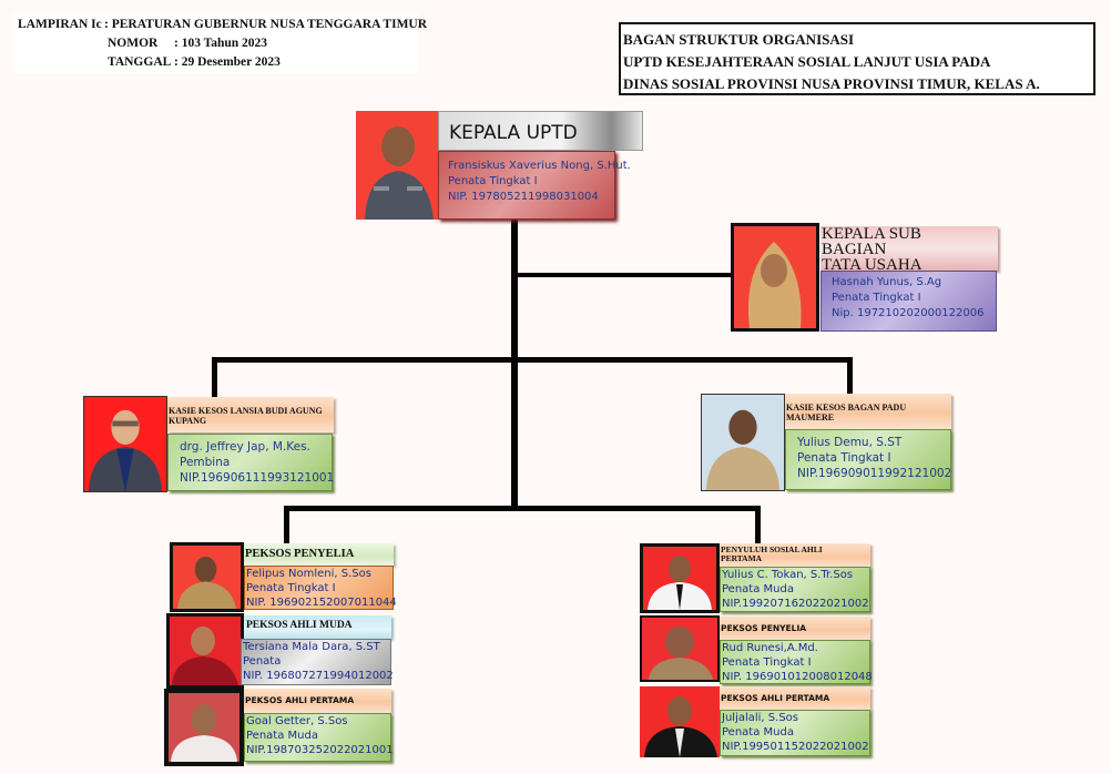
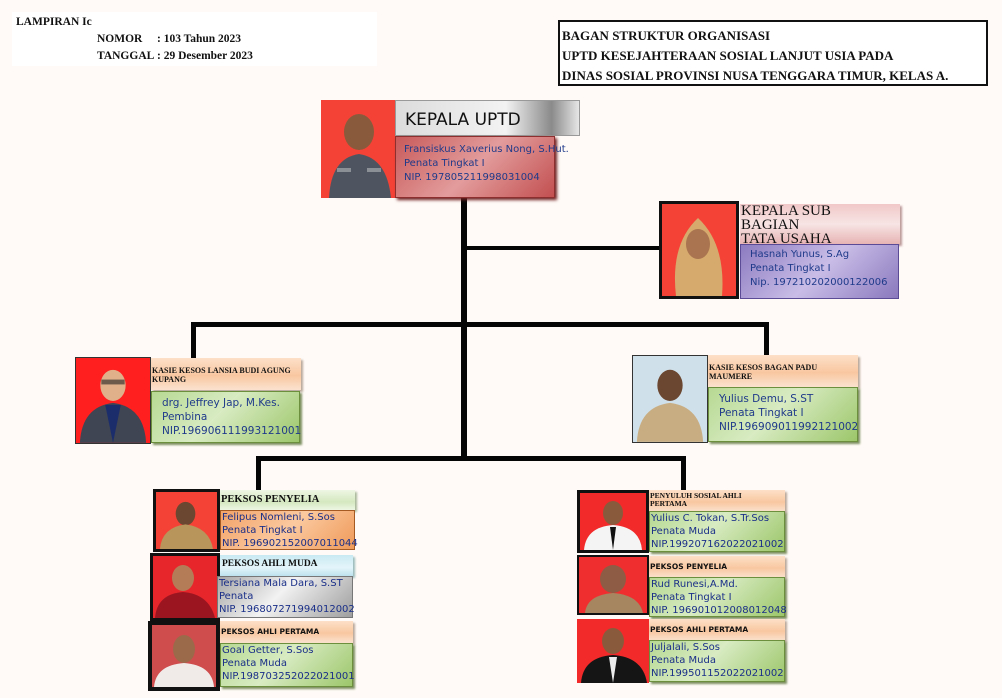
  LAMPIRAN Ic
- : PERATURAN GUBERNUR NUSA TENGGARA TIMUR
  NOMOR
  : 103 Tahun 2023
  TANGGAL
  : 29 Desember 2023
  BAGAN STRUKTUR ORGANISASI
  UPTD KESEJAHTERAAN SOSIAL LANJUT USIA PADA
- DINAS SOSIAL PROVINSI NUSA PROVINSI TIMUR, KELAS A.
+ DINAS SOSIAL PROVINSI NUSA TENGGARA TIMUR, KELAS A.
  KEPALA UPTD
  Fransiskus Xaverius Nong, S.Hut.
  Penata Tingkat I
  NIP. 197805211998031004
  KEPALA SUB
  BAGIAN
  TATA USAHA
  Hasnah Yunus, S.Ag
  Penata Tingkat I
  Nip. 197210202000122006
  KASIE KESOS LANSIA BUDI AGUNG KUPANG
  drg. Jeffrey Jap, M.Kes.
  Pembina
  NIP.196906111993121001
  KASIE KESOS BAGAN PADU MAUMERE
  Yulius Demu, S.ST
  Penata Tingkat I
  NIP.196909011992121002
  PEKSOS PENYELIA
  Felipus Nomleni, S.Sos
  Penata Tingkat I
  NIP. 196902152007011044
  PEKSOS AHLI MUDA
  Tersiana Mala Dara, S.ST
  Penata
  NIP. 196807271994012002
  PEKSOS AHLI PERTAMA
  Goal Getter, S.Sos
  Penata Muda
  NIP.198703252022021001
  PENYULUH SOSIAL AHLI PERTAMA
  Yulius C. Tokan, S.Tr.Sos
  Penata Muda
  NIP.199207162022021002
  PEKSOS PENYELIA
  Rud Runesi,A.Md.
  Penata Tingkat I
  NIP. 196901012008012048
  PEKSOS AHLI PERTAMA
  Juljalali, S.Sos
  Penata Muda
  NIP.199501152022021002
